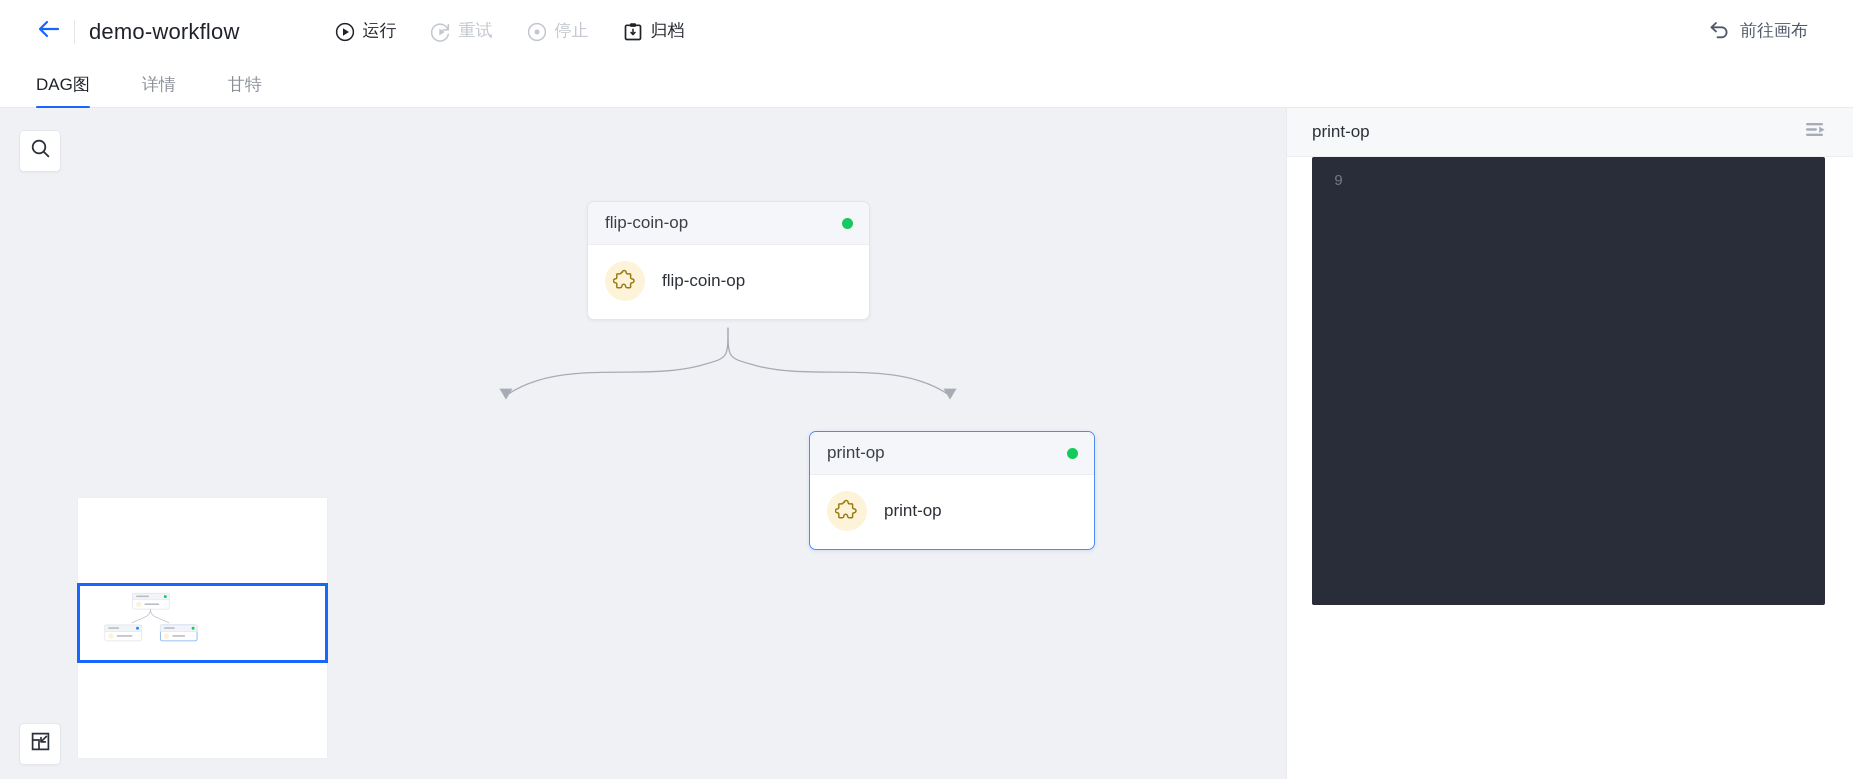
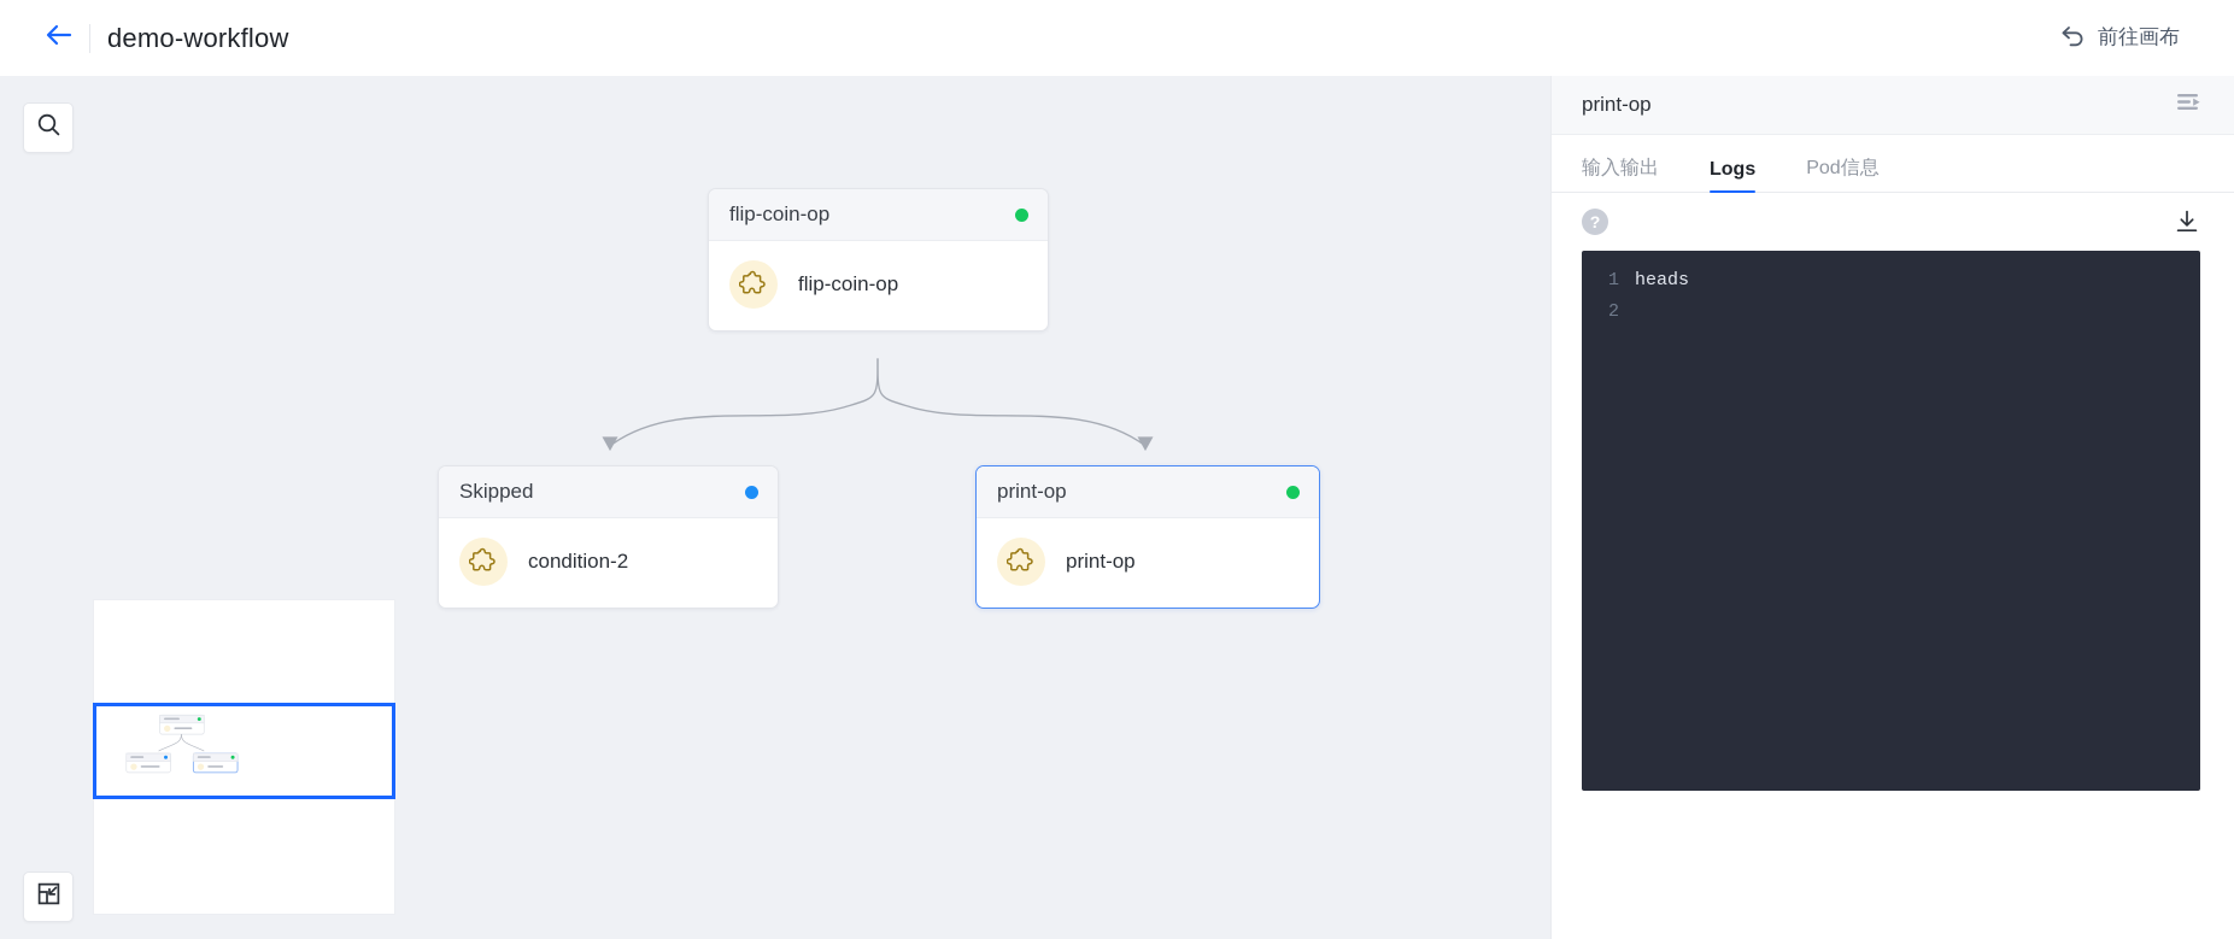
  demo-workflow
- 运行
- 重试
- 停止
- 归档
  前往画布
- DAG图
- 详情
- 甘特
  flip-coin-op
  flip-coin-op
+ Skipped
+ condition-2
  print-op
  print-op
  print-op
+ 输入输出
+ Logs
+ Pod信息
+ ?
+ 1
+ heads
- 9
+ 2
